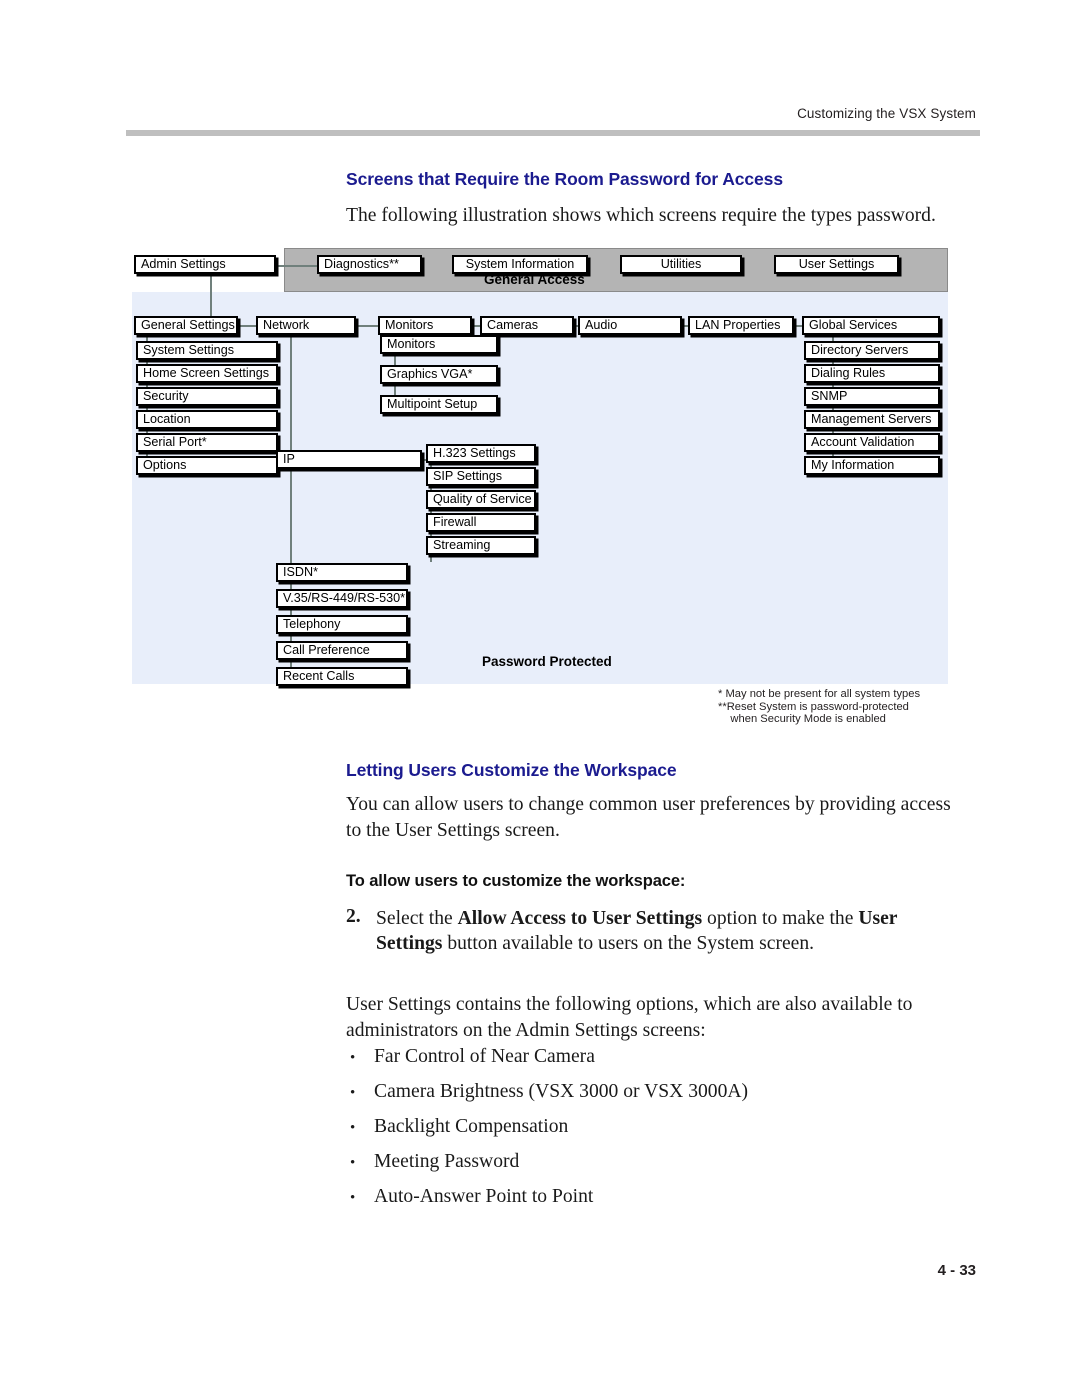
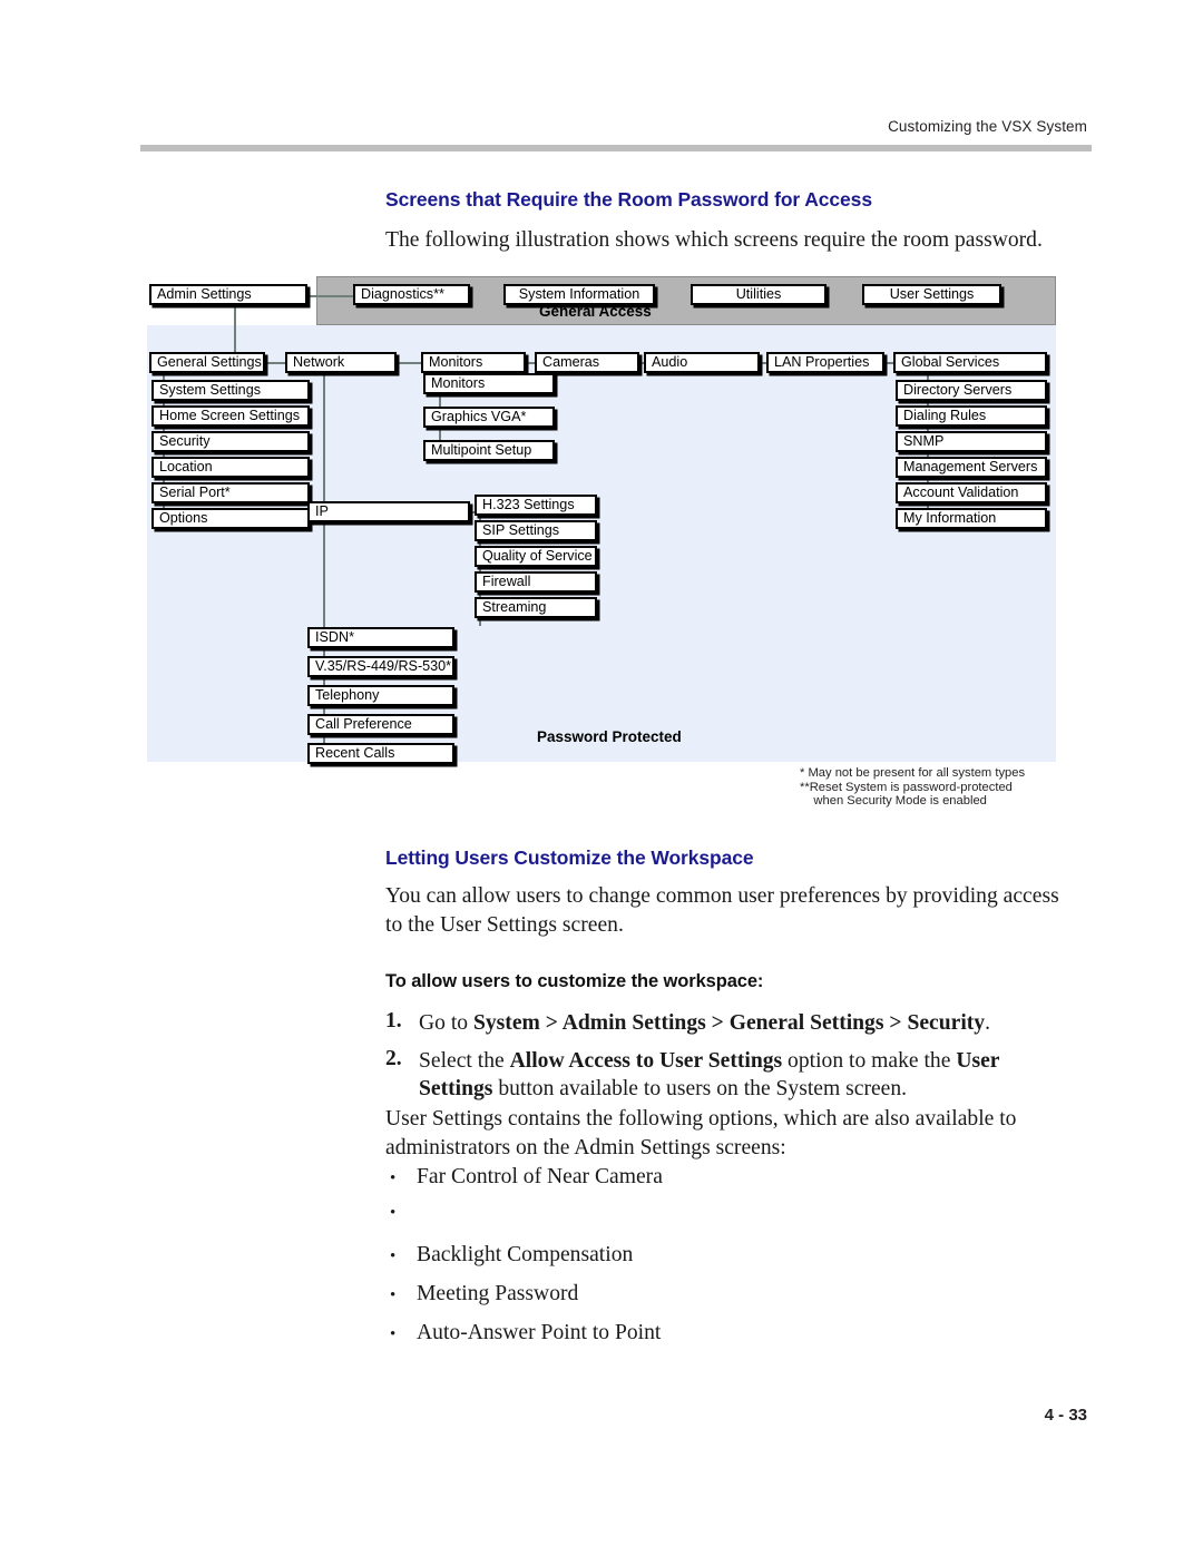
  Customizing the VSX System
  Screens that Require the Room Password for Access
- The following illustration shows which screens require the types password.
+ The following illustration shows which screens require the room password.
  Admin Settings
  Diagnostics**
  System Information
  Utilities
  User Settings
  General Access
  General Settings
  Network
  Monitors
  Cameras
  Audio
  LAN Properties
  Global Services
  System Settings
  Home Screen Settings
  Security
  Location
  Serial Port*
  Options
  Monitors
  Graphics VGA*
  Multipoint Setup
  Directory Servers
  Dialing Rules
  SNMP
  Management Servers
  Account Validation
  My Information
  IP
  H.323 Settings
  SIP Settings
  Quality of Service
  Firewall
  Streaming
  ISDN*
  V.35/RS-449/RS-530*
  Telephony
  Call Preference
  Recent Calls
  Password Protected
  * May not be present for all system types
  **Reset System is password-protected
  when Security Mode is enabled
  Letting Users Customize the Workspace
  You can allow users to change common user preferences by providing access to the User Settings screen.
  To allow users to customize the workspace:
+ 1.
+ Go to System > Admin Settings > General Settings > Security.
  2.
  Select the Allow Access to User Settings option to make the User Settings button available to users on the System screen.
  User Settings contains the following options, which are also available to administrators on the Admin Settings screens:
  •
  Far Control of Near Camera
  •
- Camera Brightness (VSX 3000 or VSX 3000A)
  •
  Backlight Compensation
  •
  Meeting Password
  •
  Auto-Answer Point to Point
  4 - 33
